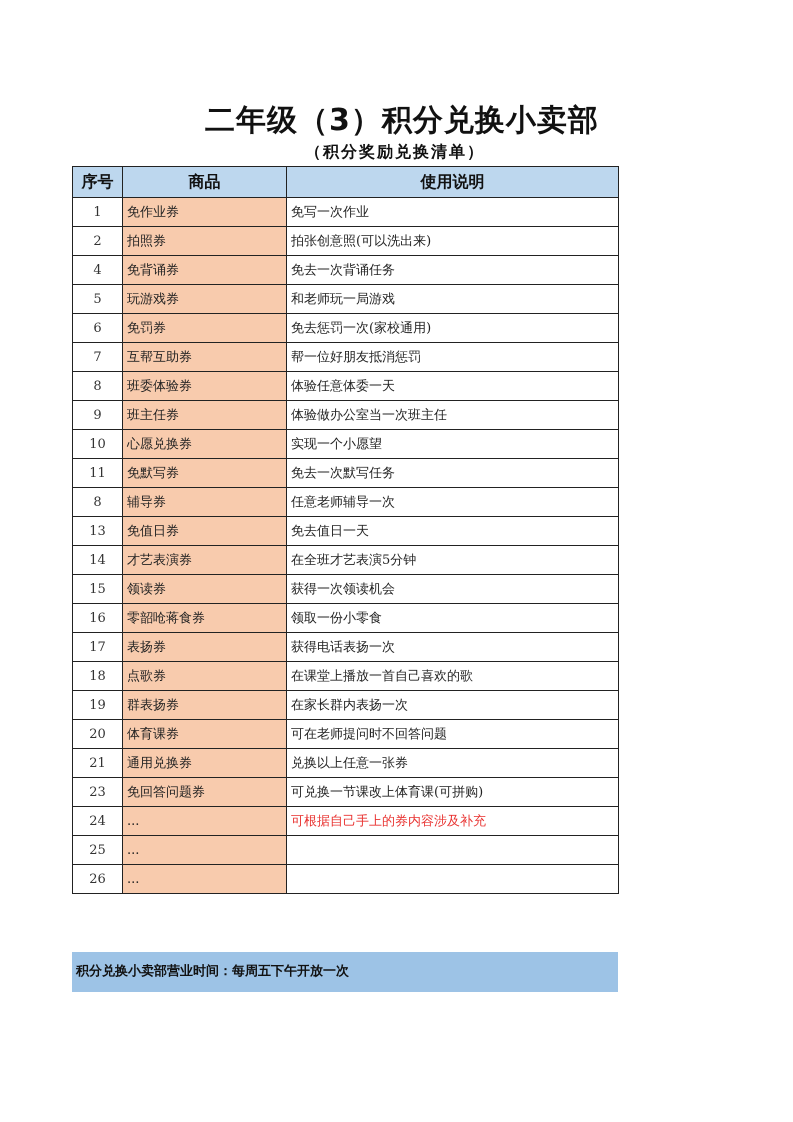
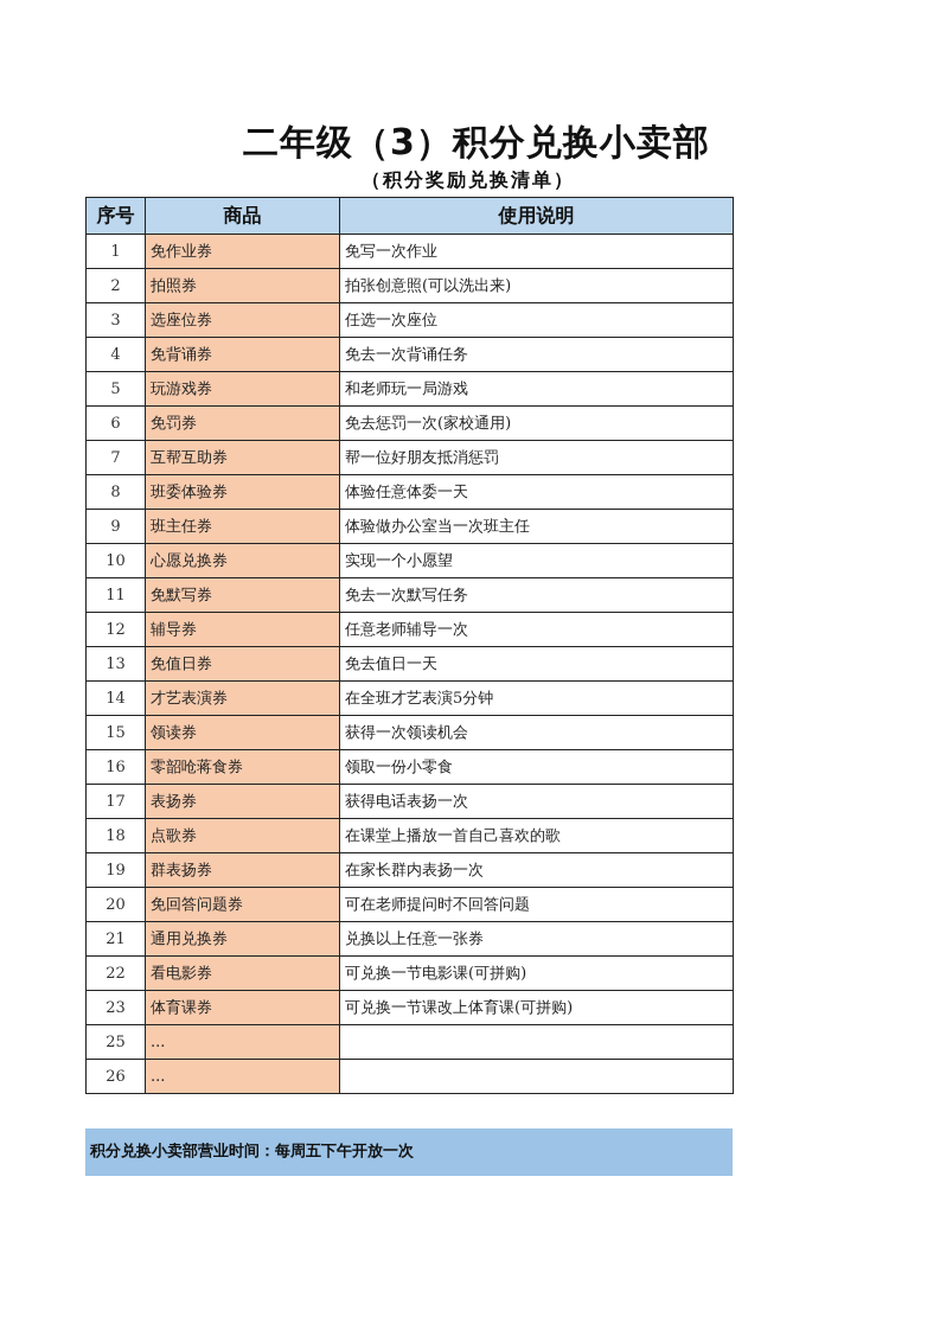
  二年级（3）积分兑换小卖部
  （积分奖励兑换清单）
  序号	商品	使用说明
  1	免作业券	免写一次作业
  2	拍照券	拍张创意照(可以洗出来)
+ 3	选座位券	任选一次座位
  4	免背诵券	免去一次背诵任务
  5	玩游戏券	和老师玩一局游戏
  6	免罚券	免去惩罚一次(家校通用)
  7	互帮互助券	帮一位好朋友抵消惩罚
  8	班委体验券	体验任意体委一天
  9	班主任券	体验做办公室当一次班主任
  10	心愿兑换券	实现一个小愿望
  11	免默写券	免去一次默写任务
- 8	辅导券	任意老师辅导一次
+ 12	辅导券	任意老师辅导一次
  13	免值日券	免去值日一天
  14	才艺表演券	在全班才艺表演5分钟
  15	领读券	获得一次领读机会
  16	零韶呛蒋食券	领取一份小零食
  17	表扬券	获得电话表扬一次
  18	点歌券	在课堂上播放一首自己喜欢的歌
  19	群表扬券	在家长群内表扬一次
- 20	体育课券	可在老师提问时不回答问题
+ 20	免回答问题券	可在老师提问时不回答问题
  21	通用兑换券	兑换以上任意一张券
+ 22	看电影券	可兑换一节电影课(可拼购)
- 23	免回答问题券	可兑换一节课改上体育课(可拼购)
+ 23	体育课券	可兑换一节课改上体育课(可拼购)
- 24	...	可根据自己手上的券内容涉及补充
  25	...
  26	...
  积分兑换小卖部营业时间：每周五下午开放一次
